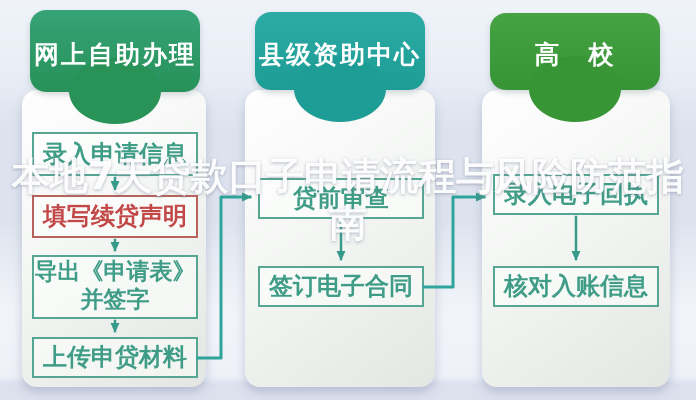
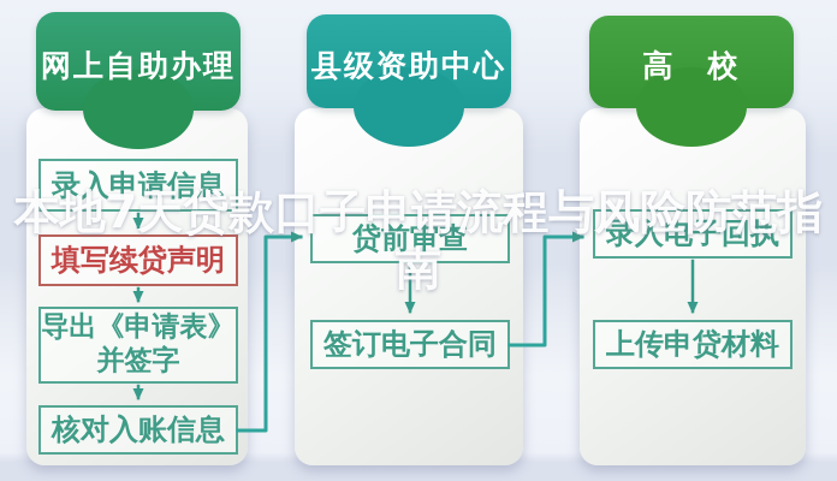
  网上自助办理
  县级资助中心
  高 校
  录入申请信息
  填写续贷声明
  导出《申请表》
  并签字
- 上传申贷材料
+ 核对入账信息
  贷前审查
  签订电子合同
  录入电子回执
- 核对入账信息
+ 上传申贷材料
  本地7天贷款口子申请流程与风险防范指
  南
